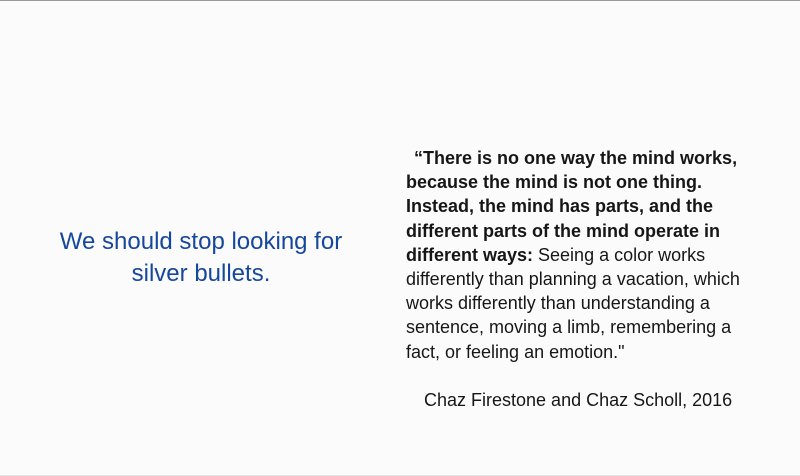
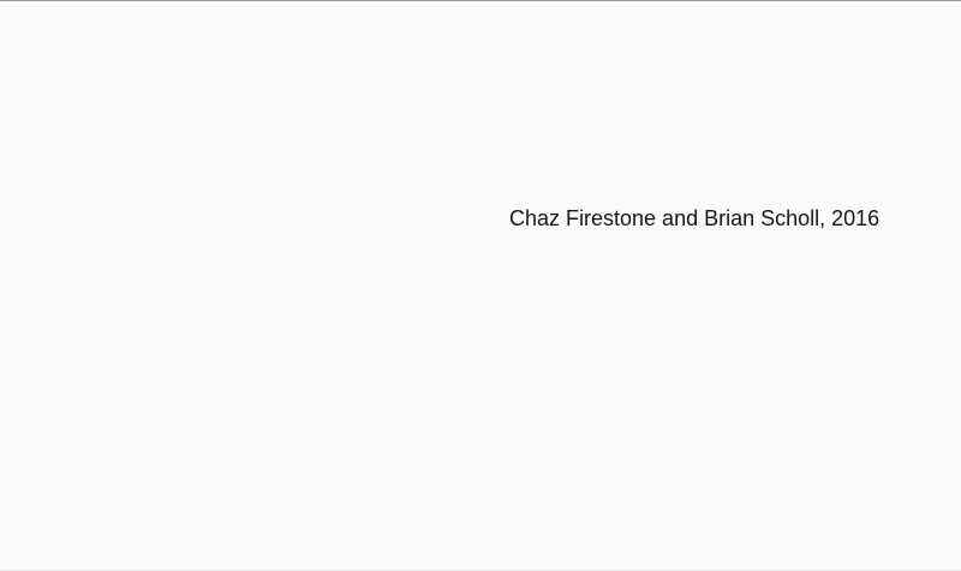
- We should stop looking for silver bullets.
- “There is no one way the mind works, because the mind is not one thing. Instead, the mind has parts, and the different parts of the mind operate in different ways: Seeing a color works differently than planning a vacation, which works differently than understanding a sentence, moving a limb, remembering a fact, or feeling an emotion."
- Chaz Firestone and Chaz Scholl, 2016
+ Chaz Firestone and Brian Scholl, 2016
